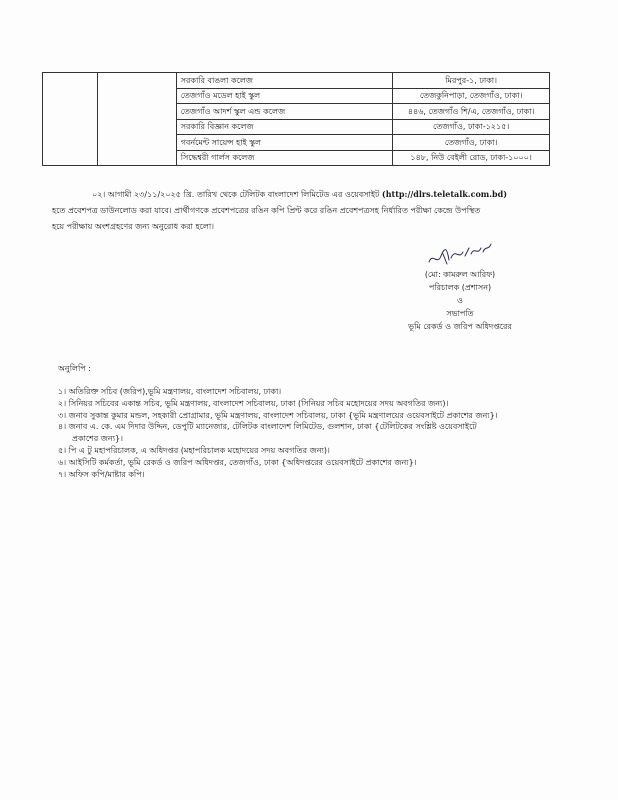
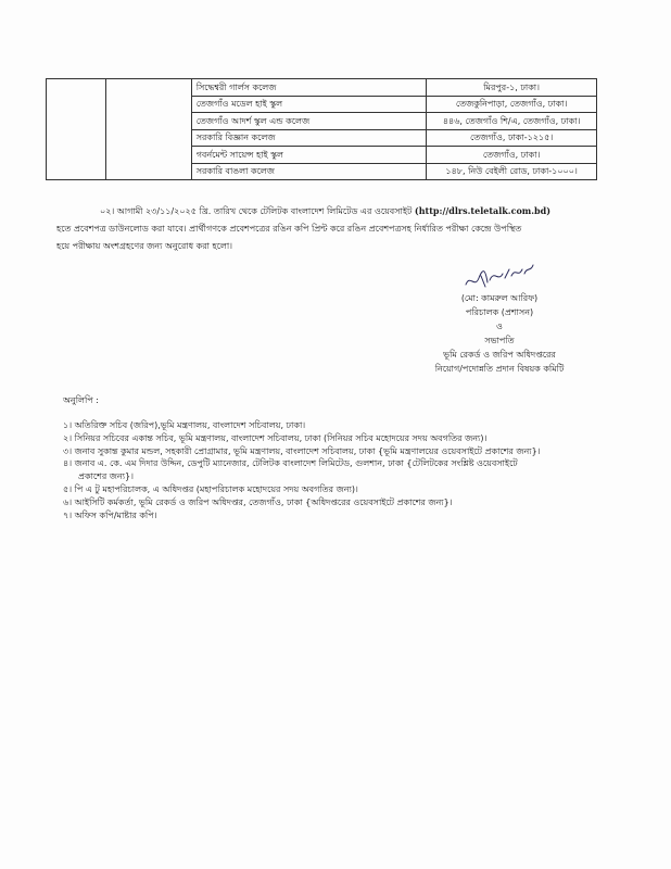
- 		সরকারি বাঙলা কলেজ	মিরপুর-১, ঢাকা।
+ 		সিদ্ধেশ্বরী গার্লস কলেজ	মিরপুর-১, ঢাকা।
  তেজগাঁও মডেল হাই স্কুল	তেজকুনিপাড়া, তেজগাঁও, ঢাকা।
  তেজগাঁও আদর্শ স্কুল এন্ড কলেজ	৪৪৬, তেজগাঁও শি/এ, তেজগাঁও, ঢাকা।
  সরকারি বিজ্ঞান কলেজ	তেজগাঁও, ঢাকা-১২১৫।
  গবর্নমেন্ট সায়েন্স হাই স্কুল	তেজগাঁও, ঢাকা।
- সিদ্ধেশ্বরী গার্লস কলেজ	১৪৮, নিউ বেইলী রোড, ঢাকা-১০০০।
+ সরকারি বাঙলা কলেজ	১৪৮, নিউ বেইলী রোড, ঢাকা-১০০০।
  ০২। আগামী ২৩/১১/২০২৫ খ্রি. তারিখ থেকে টেলিটক বাংলাদেশ লিমিটেড এর ওয়েবসাইট (http://dlrs.teletalk.com.bd)
  হতে প্রবেশপত্র ডাউনলোড করা যাবে। প্রার্থীগণকে প্রবেশপত্রের রঙিন কপি প্রিন্ট করে রঙিন প্রবেশপত্রসহ নির্ধারিত পরীক্ষা কেন্দ্রে উপস্থিত
  হয়ে পরীক্ষায় অংশগ্রহণের জন্য অনুরোধ করা হলো।
  (মো: কামরুল আরিফ)
  পরিচালক (প্রশাসন)
  ও
  সভাপতি
  ভূমি রেকর্ড ও জরিপ অধিদপ্তরের
+ নিয়োগ/পদোন্নতি প্রদান বিষয়ক কমিটি
  অনুলিপি :
  ১। অতিরিক্ত সচিব (জরিপ),ভূমি মন্ত্রণালয়, বাংলাদেশ সচিবালয়, ঢাকা।
  ২। সিনিয়র সচিবের একান্ত সচিব, ভূমি মন্ত্রণালয়, বাংলাদেশ সচিবালয়, ঢাকা (সিনিয়র সচিব মহোদয়ের সদয় অবগতির জন্য)।
  ৩। জনাব সুকান্ত কুমার মন্ডল, সহকারী প্রোগ্রামার, ভূমি মন্ত্রণালয়, বাংলাদেশ সচিবালয়, ঢাকা {ভূমি মন্ত্রণালয়ের ওয়েবসাইটে প্রকাশের জন্য}।
  ৪। জনাব এ. কে. এম দিদার উদ্দিন, ডেপুটি ম্যানেজার, টেলিটক বাংলাদেশ লিমিটেড, গুলশান, ঢাকা {টেলিটকের সংশ্লিষ্ট ওয়েবসাইটে
  প্রকাশের জন্য}।
  ৫। পি এ টু মহাপরিচালক, এ অধিদপ্তর (মহাপরিচালক মহোদয়ের সদয় অবগতির জন্য)।
  ৬। আইসিটি কর্মকর্তা, ভূমি রেকর্ড ও জরিপ অধিদপ্তর, তেজগাঁও, ঢাকা {অধিদপ্তরের ওয়েবসাইটে প্রকাশের জন্য}।
  ৭। অফিস কপি/মাষ্টার কপি।
